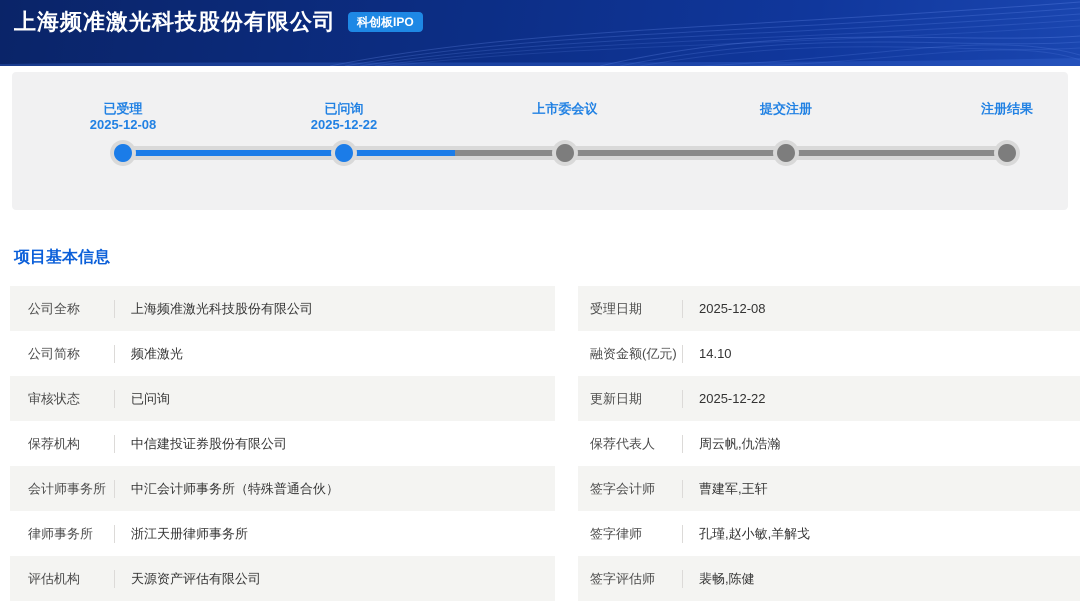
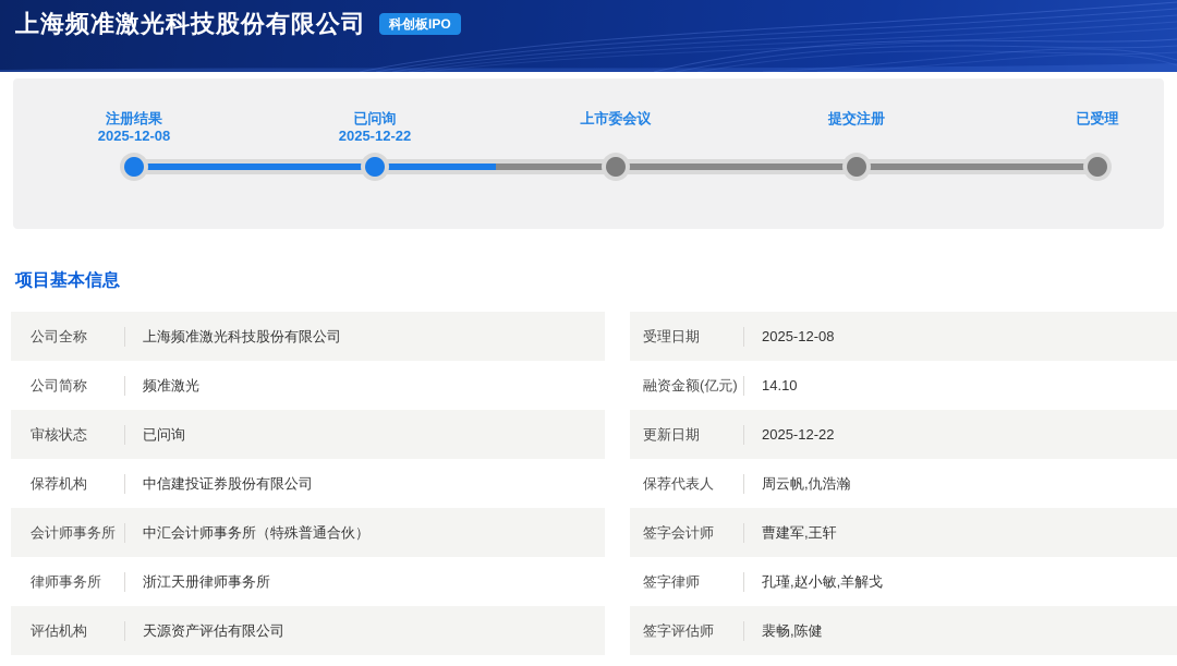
  上海频准激光科技股份有限公司
  科创板IPO
- 已受理
+ 注册结果
  2025-12-08
  已问询
  2025-12-22
  上市委会议
  提交注册
- 注册结果
+ 已受理
  项目基本信息
  公司全称
  上海频准激光科技股份有限公司
  公司简称
  频准激光
  审核状态
  已问询
  保荐机构
  中信建投证券股份有限公司
  会计师事务所
  中汇会计师事务所（特殊普通合伙）
  律师事务所
  浙江天册律师事务所
  评估机构
  天源资产评估有限公司
  受理日期
  2025-12-08
  融资金额(亿元)
  14.10
  更新日期
  2025-12-22
  保荐代表人
  周云帆,仇浩瀚
  签字会计师
  曹建军,王轩
  签字律师
  孔瑾,赵小敏,羊解戈
  签字评估师
  裴畅,陈健
